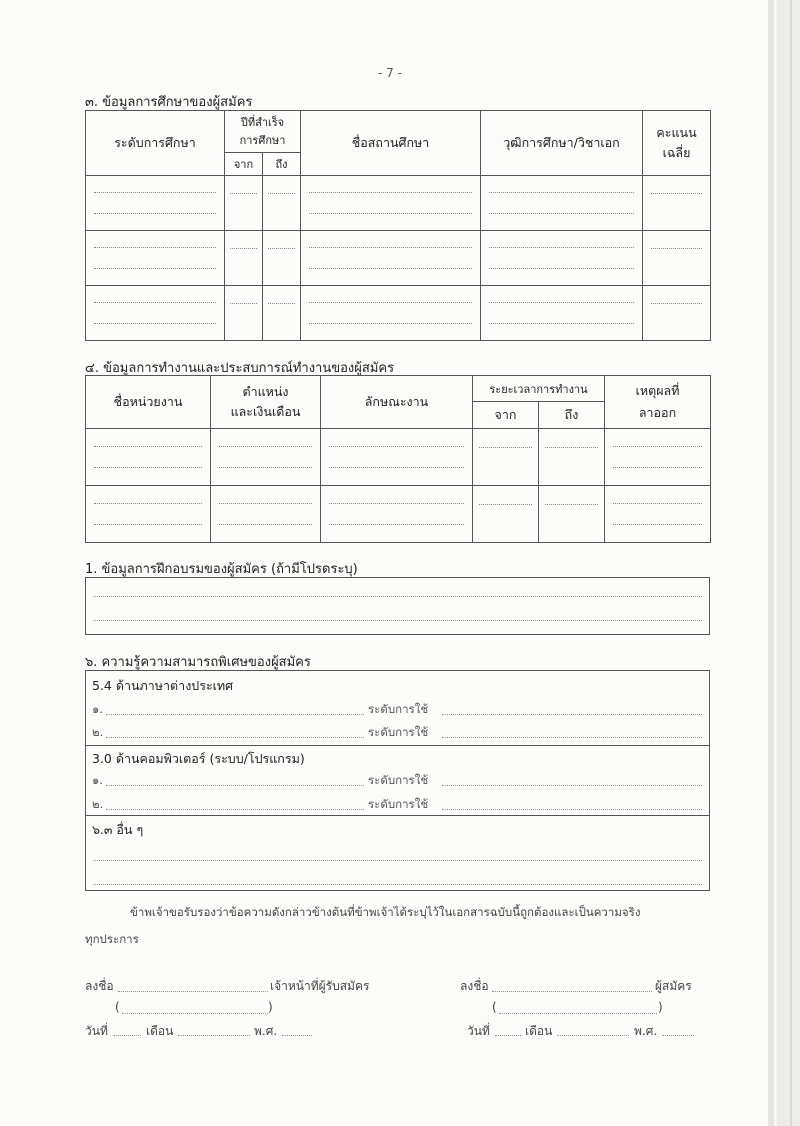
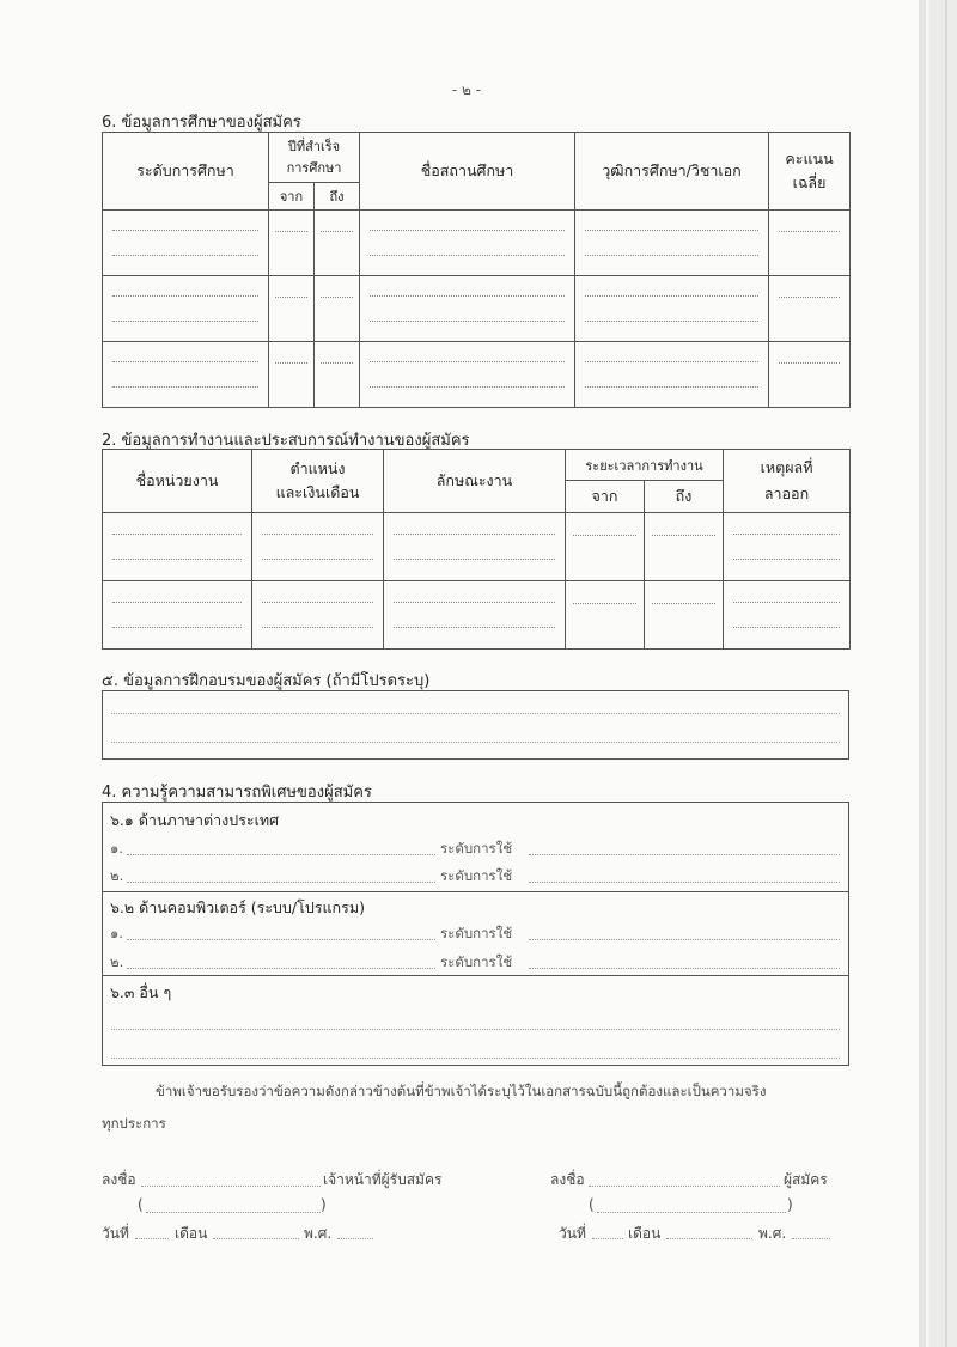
- - 7 -
+ - ๒ -
- ๓. ข้อมูลการศึกษาของผู้สมัคร
+ 6. ข้อมูลการศึกษาของผู้สมัคร
  ระดับการศึกษา	ปีที่สำเร็จ การศึกษา	ชื่อสถานศึกษา	วุฒิการศึกษา/วิชาเอก	คะแนน เฉลี่ย
  จาก	ถึง
- ๔. ข้อมูลการทำงานและประสบการณ์ทำงานของผู้สมัคร
+ 2. ข้อมูลการทำงานและประสบการณ์ทำงานของผู้สมัคร
  ชื่อหน่วยงาน	ตำแหน่ง และเงินเดือน	ลักษณะงาน	ระยะเวลาการทำงาน	เหตุผลที่ ลาออก
  จาก	ถึง
- 1. ข้อมูลการฝึกอบรมของผู้สมัคร (ถ้ามีโปรดระบุ)
+ ๕. ข้อมูลการฝึกอบรมของผู้สมัคร (ถ้ามีโปรดระบุ)
- ๖. ความรู้ความสามารถพิเศษของผู้สมัคร
+ 4. ความรู้ความสามารถพิเศษของผู้สมัคร
- 5.4 ด้านภาษาต่างประเทศ
+ ๖.๑ ด้านภาษาต่างประเทศ
  ๑.
  ระดับการใช้
  ๒.
  ระดับการใช้
- 3.0 ด้านคอมพิวเตอร์ (ระบบ/โปรแกรม)
+ ๖.๒ ด้านคอมพิวเตอร์ (ระบบ/โปรแกรม)
  ๑.
  ระดับการใช้
  ๒.
  ระดับการใช้
  ๖.๓ อื่น ๆ
  ข้าพเจ้าขอรับรองว่าข้อความดังกล่าวข้างต้นที่ข้าพเจ้าได้ระบุไว้ในเอกสารฉบับนี้ถูกต้องและเป็นความจริง
  ทุกประการ
  ลงชื่อ
  เจ้าหน้าที่ผู้รับสมัคร
  (
  )
  วันที่
  เดือน
  พ.ศ.
  ลงชื่อ
  ผู้สมัคร
  (
  )
  วันที่
  เดือน
  พ.ศ.
